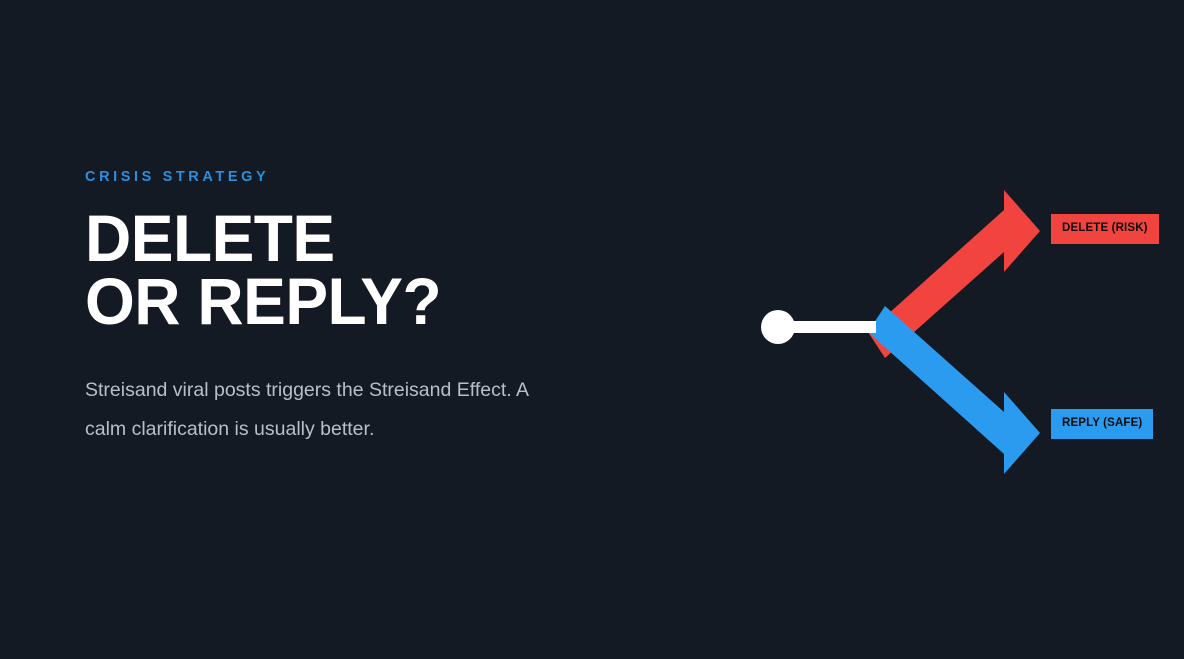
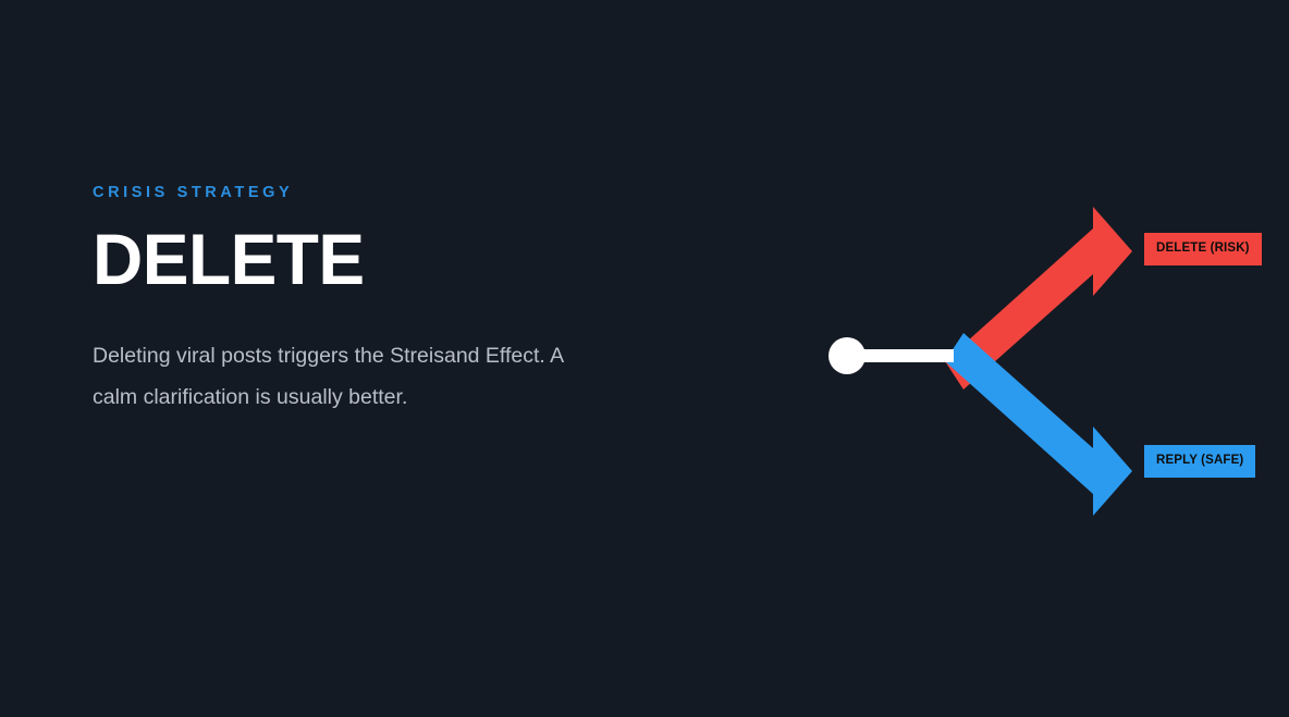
  CRISIS STRATEGY
  DELETE
- OR REPLY?
- Streisand viral posts triggers the Streisand Effect. A calm clarification is usually better.
+ Deleting viral posts triggers the Streisand Effect. A calm clarification is usually better.
  DELETE (RISK)
  REPLY (SAFE)
